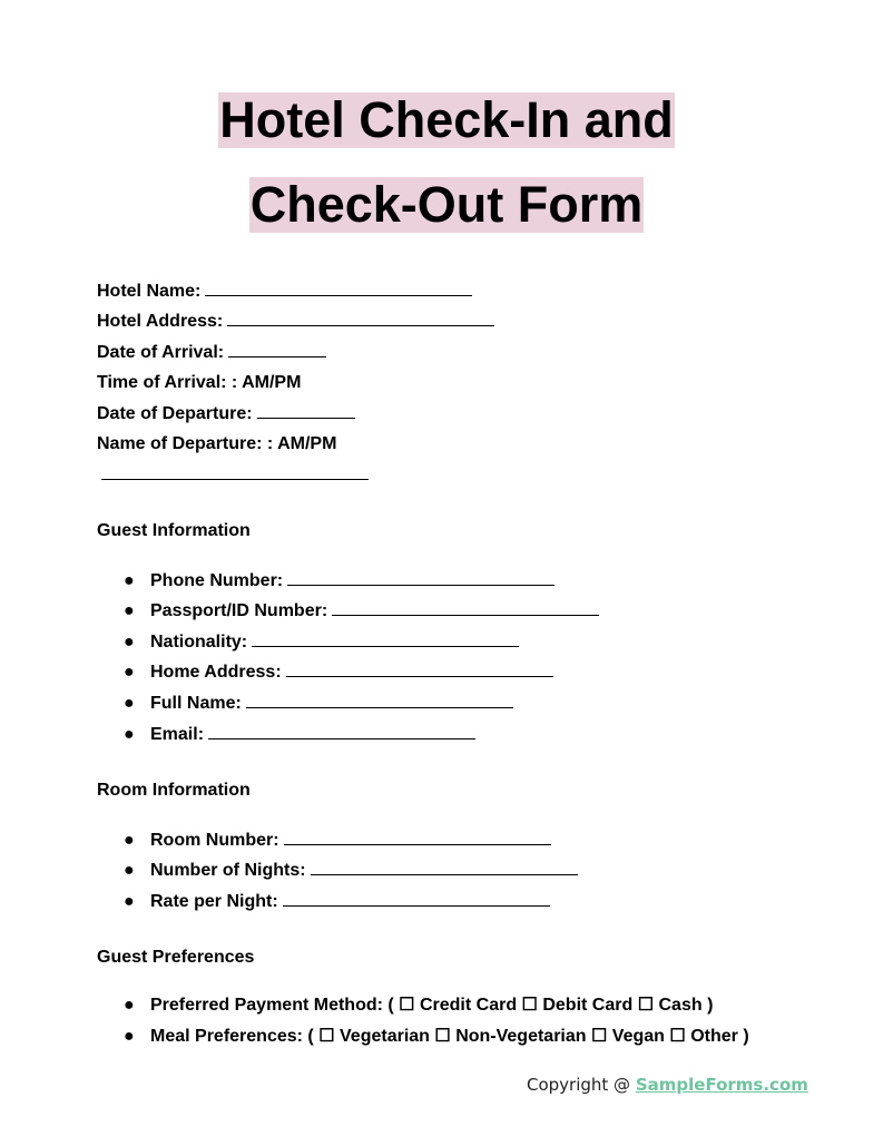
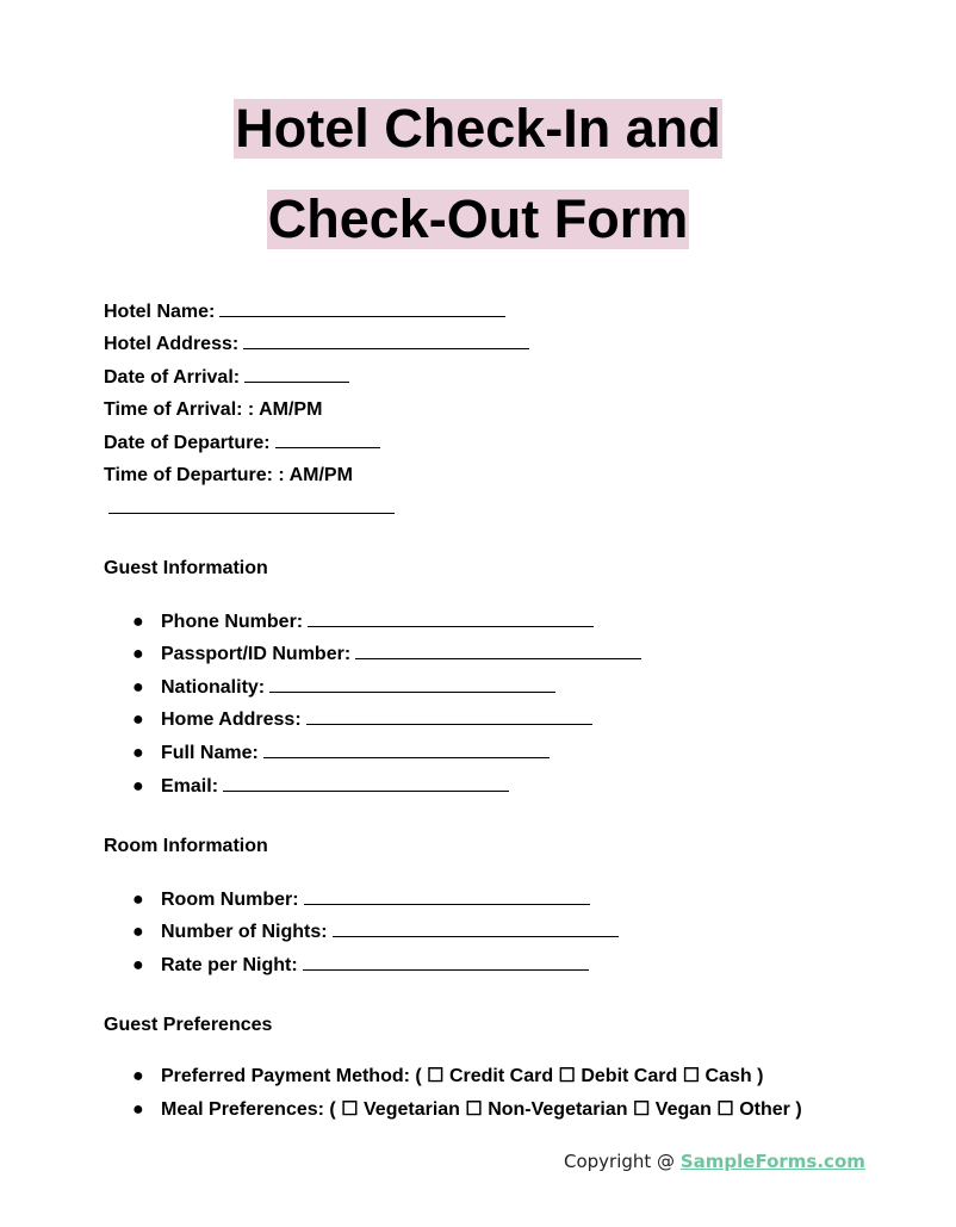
  Hotel Check-In and
  Check-Out Form
  Hotel Name:
  Hotel Address:
  Date of Arrival:
  Time of Arrival: : AM/PM
  Date of Departure:
- Name of Departure: : AM/PM
+ Time of Departure: : AM/PM
  Guest Information
  ● Phone Number:
  ● Passport/ID Number:
  ● Nationality:
  ● Home Address:
  ● Full Name:
  ● Email:
  Room Information
  ● Room Number:
  ● Number of Nights:
  ● Rate per Night:
  Guest Preferences
  ● Preferred Payment Method: ( ☐ Credit Card ☐ Debit Card ☐ Cash )
  ● Meal Preferences: ( ☐ Vegetarian ☐ Non-Vegetarian ☐ Vegan ☐ Other )
  Copyright @ SampleForms.com
